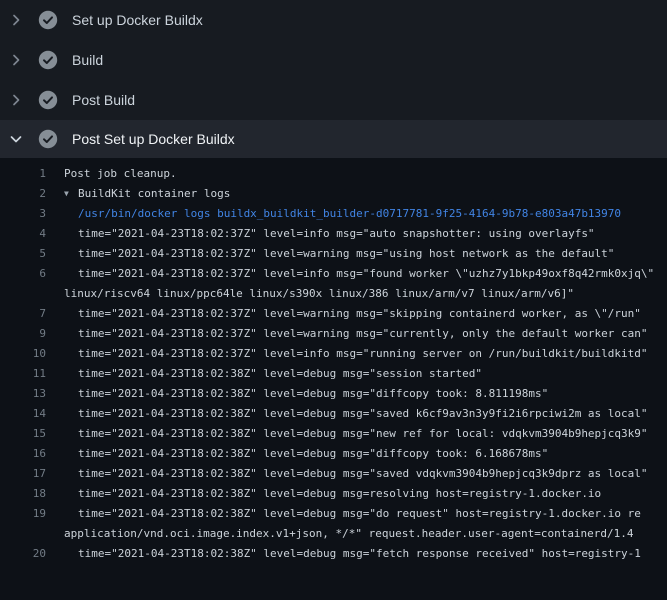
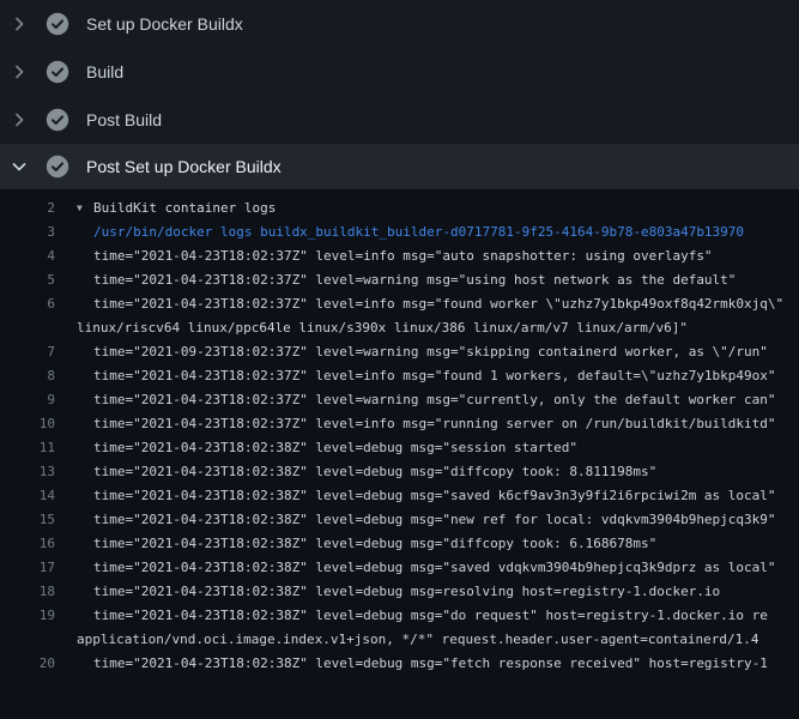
  Set up Docker Buildx
  Build
  Post Build
  Post Set up Docker Buildx
- 1
- Post job cleanup.
  2
  ▼ BuildKit container logs
  3
  /usr/bin/docker logs buildx_buildkit_builder-d0717781-9f25-4164-9b78-e803a47b13970
  4
  time="2021-04-23T18:02:37Z" level=info msg="auto snapshotter: using overlayfs"
  5
  time="2021-04-23T18:02:37Z" level=warning msg="using host network as the default"
  6
  time="2021-04-23T18:02:37Z" level=info msg="found worker \"uzhz7y1bkp49oxf8q42rmk0xjq\"
  linux/riscv64 linux/ppc64le linux/s390x linux/386 linux/arm/v7 linux/arm/v6]"
  7
- time="2021-04-23T18:02:37Z" level=warning msg="skipping containerd worker, as \"/run"
+ time="2021-09-23T18:02:37Z" level=warning msg="skipping containerd worker, as \"/run"
+ 8
+ time="2021-04-23T18:02:37Z" level=info msg="found 1 workers, default=\"uzhz7y1bkp49ox"
  9
  time="2021-04-23T18:02:37Z" level=warning msg="currently, only the default worker can"
  10
  time="2021-04-23T18:02:37Z" level=info msg="running server on /run/buildkit/buildkitd"
  11
  time="2021-04-23T18:02:38Z" level=debug msg="session started"
  13
  time="2021-04-23T18:02:38Z" level=debug msg="diffcopy took: 8.811198ms"
  14
  time="2021-04-23T18:02:38Z" level=debug msg="saved k6cf9av3n3y9fi2i6rpciwi2m as local"
  15
  time="2021-04-23T18:02:38Z" level=debug msg="new ref for local: vdqkvm3904b9hepjcq3k9"
  16
  time="2021-04-23T18:02:38Z" level=debug msg="diffcopy took: 6.168678ms"
  17
  time="2021-04-23T18:02:38Z" level=debug msg="saved vdqkvm3904b9hepjcq3k9dprz as local"
  18
  time="2021-04-23T18:02:38Z" level=debug msg=resolving host=registry-1.docker.io
  19
  time="2021-04-23T18:02:38Z" level=debug msg="do request" host=registry-1.docker.io re
  application/vnd.oci.image.index.v1+json, */*" request.header.user-agent=containerd/1.4
  20
  time="2021-04-23T18:02:38Z" level=debug msg="fetch response received" host=registry-1
